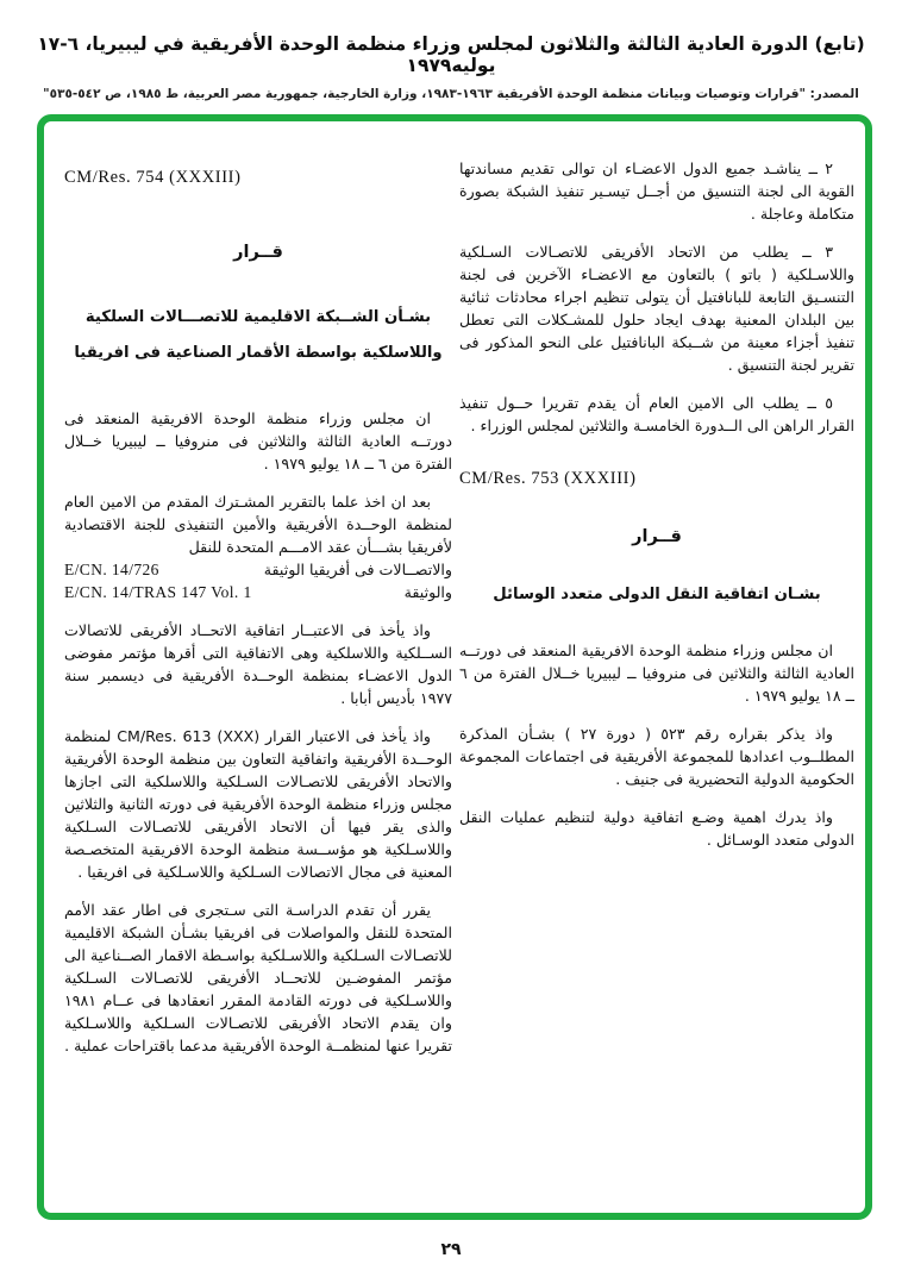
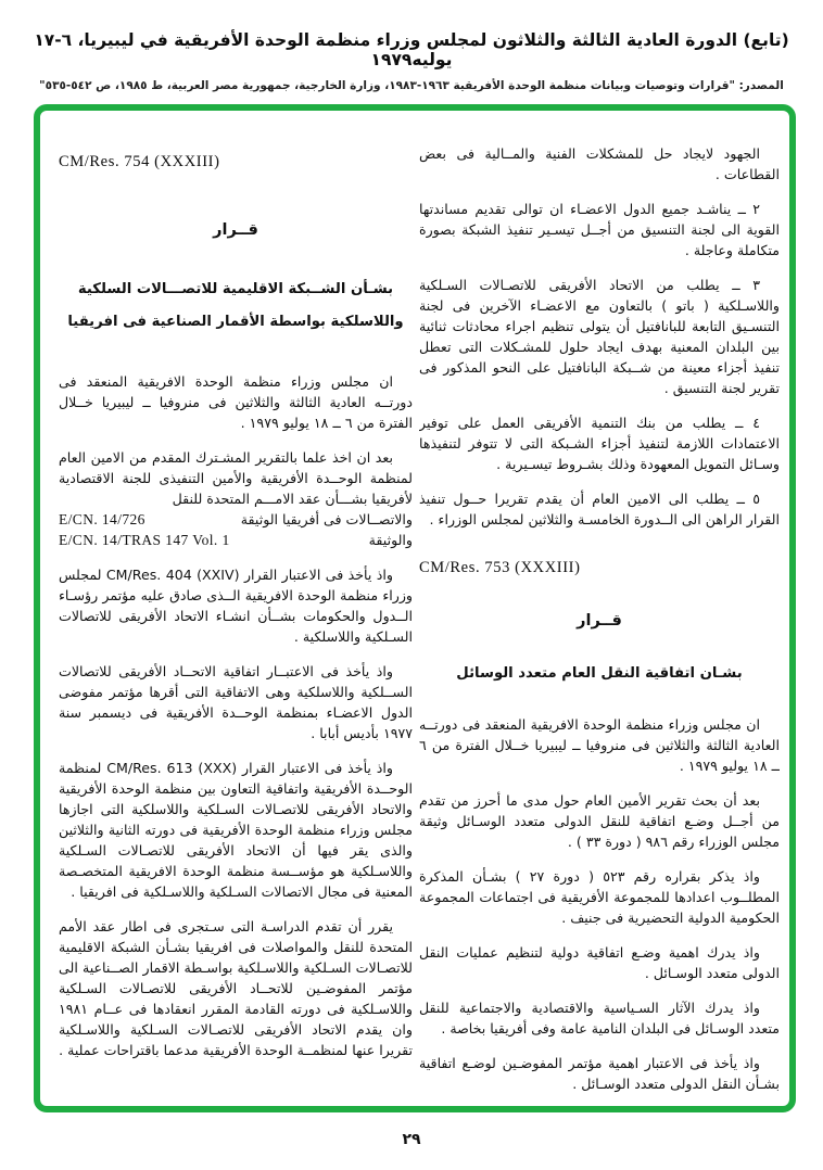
  (تابع) الدورة العادية الثالثة والثلاثون لمجلس وزراء منظمة الوحدة الأفريقية في ليبيريا، ٦-١٧ يوليه١٩٧٩
  المصدر: "قرارات وتوصيات وبيانات منظمة الوحدة الأفريقية ١٩٦٣-١٩٨٣، وزارة الخارجية، جمهورية مصر العربية، ط ١٩٨٥، ص ٥٤٢-٥٣٥"
+ الجهود لايجاد حل للمشكلات الفنية والمــالية فى بعض القطاعات .
  ٢ ــ يناشـد جميع الدول الاعضـاء ان توالى تقديم مساندتها القوية الى لجنة التنسيق من أجــل تيسـير تنفيذ الشبكة بصورة متكاملة وعاجلة .
  ٣ ــ يطلب من الاتحاد الأفريقى للاتصـالات السـلكية واللاسـلكية ( باتو ) بالتعاون مع الاعضـاء الآخرين فى لجنة التنسـيق التابعة للبانافتيل أن يتولى تنظيم اجراء محادثات ثنائية بين البلدان المعنية بهدف ايجاد حلول للمشـكلات التى تعطل تنفيذ أجزاء معينة من شــبكة البانافتيل على النحو المذكور فى تقرير لجنة التنسيق .
+ ٤ ــ يطلب من بنك التنمية الأفريقى العمل على توفير الاعتمادات اللازمة لتنفيذ أجزاء الشـبكة التى لا تتوفر لتنفيذها وسـائل التمويل المعهودة وذلك بشـروط تيسـيرية .
  ٥ ــ يطلب الى الامين العام أن يقدم تقريرا حــول تنفيذ القرار الراهن الى الــدورة الخامسـة والثلاثين لمجلس الوزراء .
  CM/Res. 753 (XXXIII)
  قــرار
- بشـان اتفاقية النقل الدولى متعدد الوسائل
+ بشـان اتفاقية النقل العام متعدد الوسائل
  ان مجلس وزراء منظمة الوحدة الافريقية المنعقد فى دورتــه العادية الثالثة والثلاثين فى منروفيا ــ ليبيريا خــلال الفترة من ٦ ــ ١٨ يوليو ١٩٧٩ .
+ بعد أن بحث تقرير الأمين العام حول مدى ما أحرز من تقدم من أجــل وضـع اتفاقية للنقل الدولى متعدد الوسـائل وثيقة مجلس الوزراء رقم ٩٨٦ ( دورة ٣٣ ) .
  واذ يذكر بقراره رقم ٥٢٣ ( دورة ٢٧ ) بشـأن المذكرة المطلــوب اعدادها للمجموعة الأفريقية فى اجتماعات المجموعة الحكومية الدولية التحضيرية فى جنيف .
  واذ يدرك اهمية وضـع اتفاقية دولية لتنظيم عمليات النقل الدولى متعدد الوسـائل .
+ واذ يدرك الآثار السـياسية والاقتصادية والاجتماعية للنقل متعدد الوسـائل فى البلدان النامية عامة وفى أفريقيا بخاصة .
+ واذ يأخذ فى الاعتبار اهمية مؤتمر المفوضـين لوضـع اتفاقية بشـأن النقل الدولى متعدد الوسـائل .
  CM/Res. 754 (XXXIII)
  قــرار
  بشـأن الشــبكة الاقليمية للاتصـــالات السلكية واللاسلكية بواسطة الأقمار الصناعية فى افريقيا
  ان مجلس وزراء منظمة الوحدة الافريقية المنعقد فى دورتــه العادية الثالثة والثلاثين فى منروفيا ــ ليبيريا خــلال الفترة من ٦ ــ ١٨ يوليو ١٩٧٩ .
  بعد ان اخذ علما بالتقرير المشـترك المقدم من الامين العام لمنظمة الوحــدة الأفريقية والأمين التنفيذى للجنة الاقتصادية لأفريقيا بشـــأن عقد الامـــم المتحدة للنقل
  والاتصــالات فى أفريقيا الوثيقة
  E/CN. 14/726
  والوثيقة
  E/CN. 14/TRAS 147 Vol. 1
+ واذ يأخذ فى الاعتبار القرار CM/Res. 404 (XXIV) لمجلس وزراء منظمة الوحدة الافريقية الــذى صادق عليه مؤتمر رؤسـاء الــدول والحكومات بشــأن انشـاء الاتحاد الأفريقى للاتصالات السـلكية واللاسلكية .
  واذ يأخذ فى الاعتبــار اتفاقية الاتحــاد الأفريقى للاتصالات الســلكية واللاسلكية وهى الاتفاقية التى أقرها مؤتمر مفوضى الدول الاعضـاء بمنظمة الوحــدة الأفريقية فى ديسمبر سنة ١٩٧٧ بأديس أبابا .
  واذ يأخذ فى الاعتبار القرار CM/Res. 613 (XXX) لمنظمة الوحــدة الأفريقية واتفاقية التعاون بين منظمة الوحدة الأفريقية والاتحاد الأفريقى للاتصـالات السـلكية واللاسلكية التى اجازها مجلس وزراء منظمة الوحدة الأفريقية فى دورته الثانية والثلاثين والذى يقر فيها أن الاتحاد الأفريقى للاتصـالات السـلكية واللاسـلكية هو مؤســسة منظمة الوحدة الافريقية المتخصـصة المعنية فى مجال الاتصالات السـلكية واللاسـلكية فى افريقيا .
  يقرر أن تقدم الدراسـة التى سـتجرى فى اطار عقد الأمم المتحدة للنقل والمواصلات فى افريقيا بشـأن الشبكة الاقليمية للاتصـالات السـلكية واللاسـلكية بواسـطة الاقمار الصــناعية الى مؤتمر المفوضـين للاتحــاد الأفريقى للاتصـالات السـلكية واللاسـلكية فى دورته القادمة المقرر انعقادها فى عــام ١٩٨١ وان يقدم الاتحاد الأفريقى للاتصـالات السـلكية واللاسـلكية تقريرا عنها لمنظمــة الوحدة الأفريقية مدعما باقتراحات عملية .
  ٢٩
